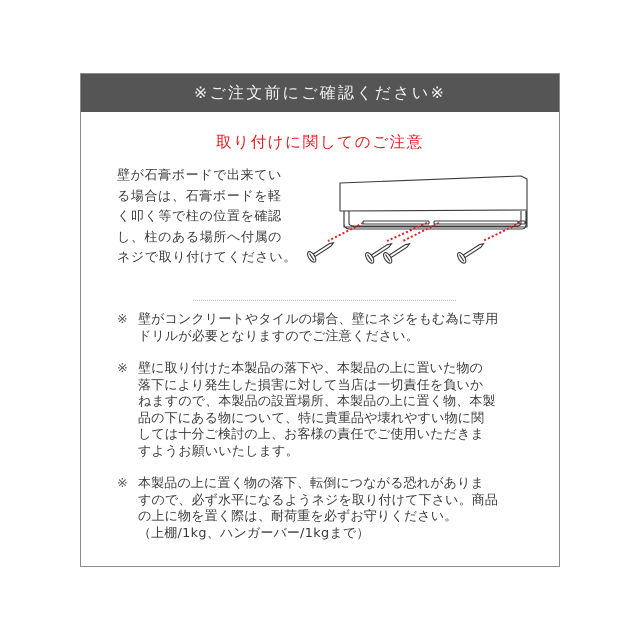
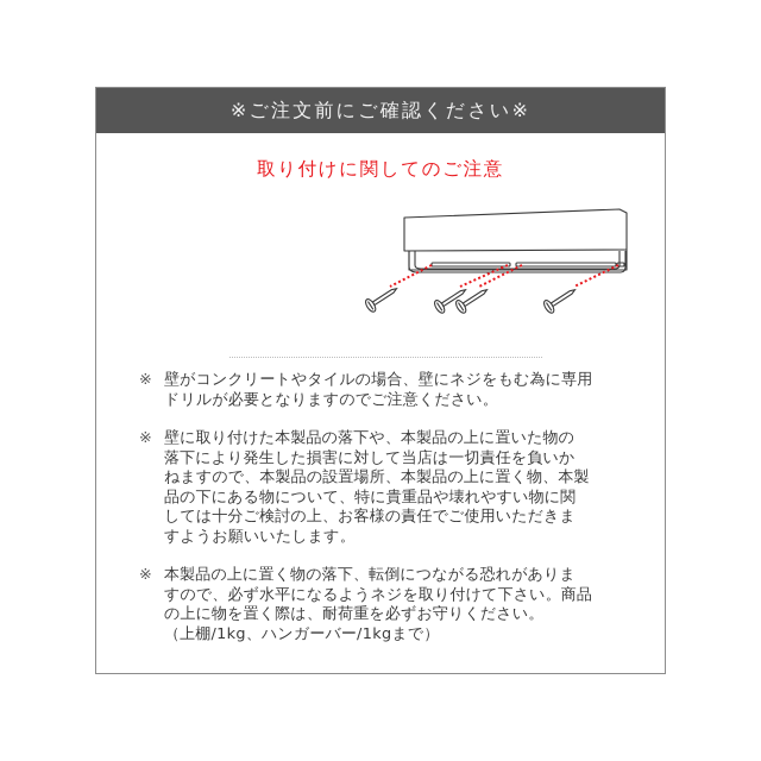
  ※ご注文前にご確認ください※
  取り付けに関してのご注意
- 壁が石膏ボードで出来てい
- る場合は、石膏ボードを軽
- く叩く等で柱の位置を確認
- し、柱のある場所へ付属の
- ネジで取り付けてください。
  ※
  壁がコンクリートやタイルの場合、壁にネジをもむ為に専用
  ドリルが必要となりますのでご注意ください。
  ※
  壁に取り付けた本製品の落下や、本製品の上に置いた物の
  落下により発生した損害に対して当店は一切責任を負いか
  ねますので、本製品の設置場所、本製品の上に置く物、本製
  品の下にある物について、特に貴重品や壊れやすい物に関
  しては十分ご検討の上、お客様の責任でご使用いただきま
  すようお願いいたします。
  ※
  本製品の上に置く物の落下、転倒につながる恐れがありま
  すので、必ず水平になるようネジを取り付けて下さい。商品
  の上に物を置く際は、耐荷重を必ずお守りください。
  （上棚/1kg、ハンガーバー/1kgまで）
